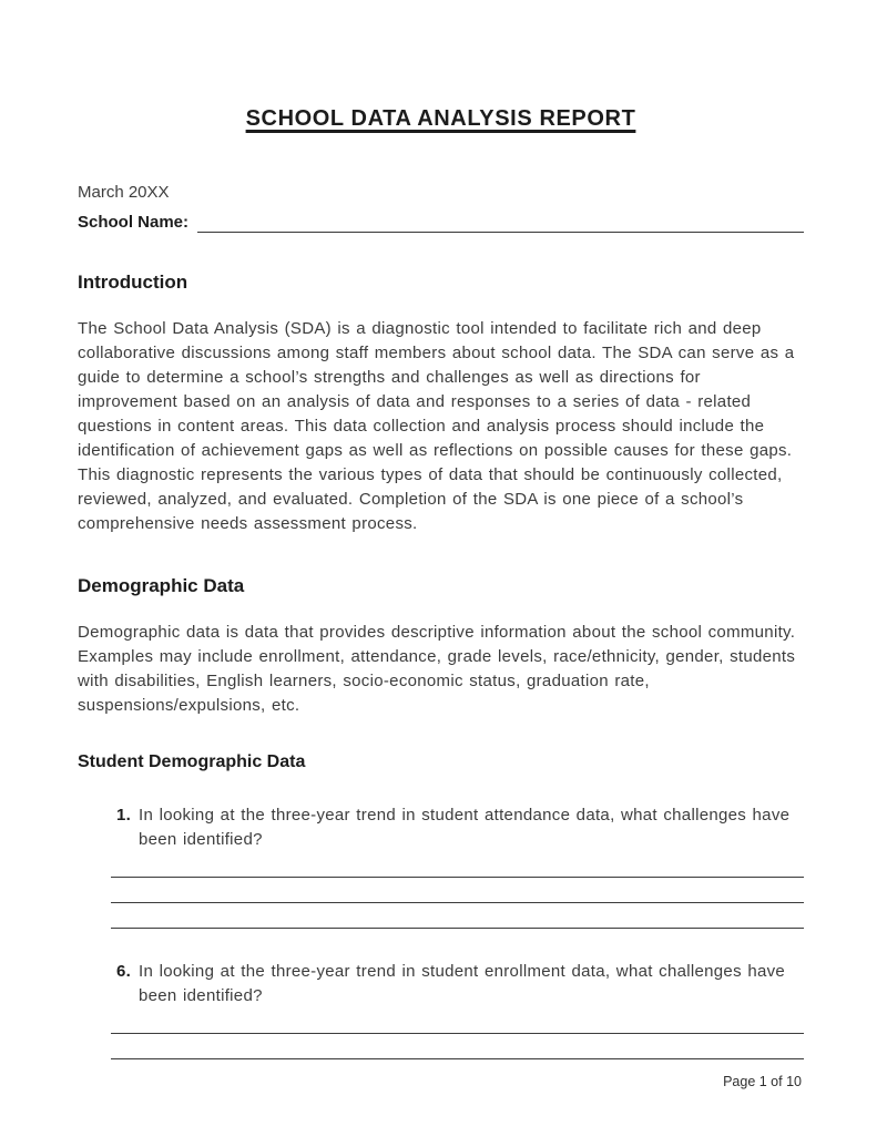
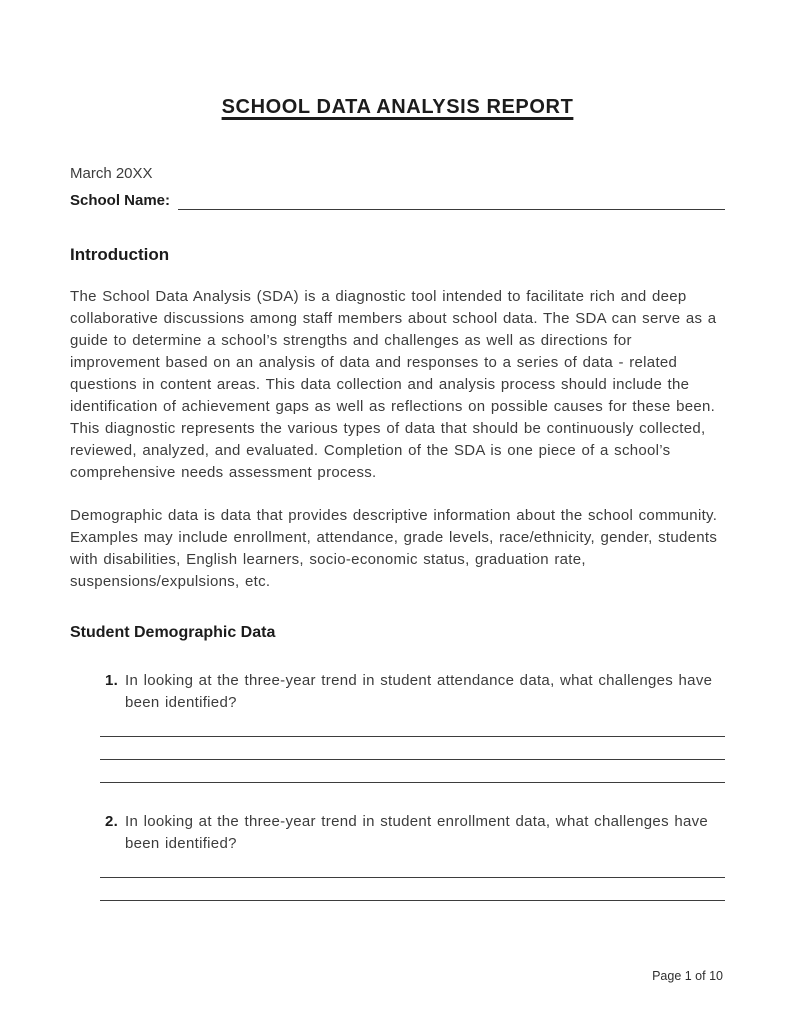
  SCHOOL DATA ANALYSIS REPORT
  March 20XX
  School Name:
  Introduction
- The School Data Analysis (SDA) is a diagnostic tool intended to facilitate rich and deep collaborative discussions among staff members about school data. The SDA can serve as a guide to determine a school’s strengths and challenges as well as directions for improvement based on an analysis of data and responses to a series of data - related questions in content areas. This data collection and analysis process should include the identification of achievement gaps as well as reflections on possible causes for these gaps. This diagnostic represents the various types of data that should be continuously collected, reviewed, analyzed, and evaluated. Completion of the SDA is one piece of a school’s comprehensive needs assessment process.
+ The School Data Analysis (SDA) is a diagnostic tool intended to facilitate rich and deep collaborative discussions among staff members about school data. The SDA can serve as a guide to determine a school’s strengths and challenges as well as directions for improvement based on an analysis of data and responses to a series of data - related questions in content areas. This data collection and analysis process should include the identification of achievement gaps as well as reflections on possible causes for these been. This diagnostic represents the various types of data that should be continuously collected, reviewed, analyzed, and evaluated. Completion of the SDA is one piece of a school’s comprehensive needs assessment process.
- Demographic Data
  Demographic data is data that provides descriptive information about the school community. Examples may include enrollment, attendance, grade levels, race/ethnicity, gender, students with disabilities, English learners, socio-economic status, graduation rate, suspensions/expulsions, etc.
  Student Demographic Data
  1.
  In looking at the three-year trend in student attendance data, what challenges have been identified?
- 6.
+ 2.
  In looking at the three-year trend in student enrollment data, what challenges have been identified?
  Page 1 of 10
